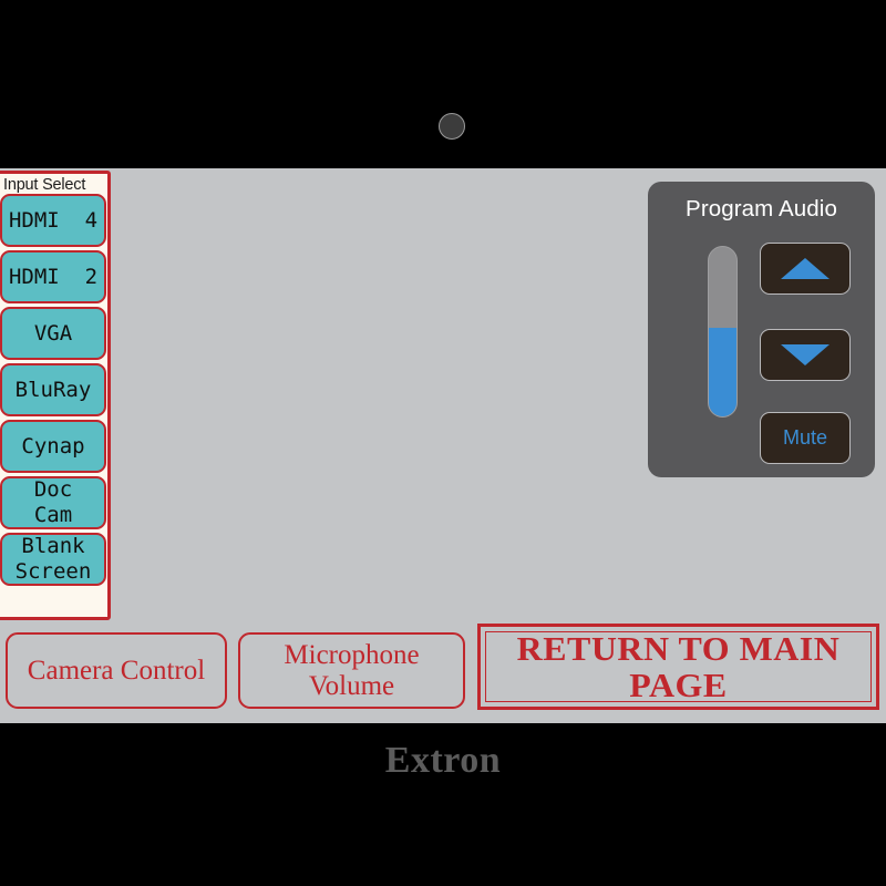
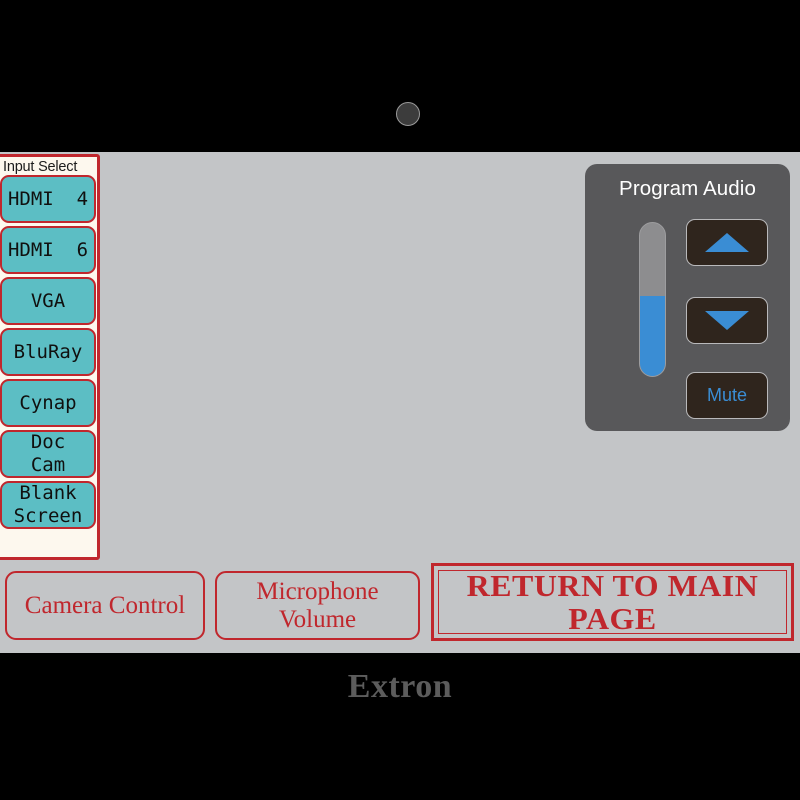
  Input Select
  HDMI 4
- HDMI 2
+ HDMI 6
  VGA
  BluRay
  Cynap
  Doc
  Cam
  Blank
  Screen
  Program Audio
  Mute
  Camera Control
  Microphone Volume
  RETURN TO MAIN PAGE
  Extron
